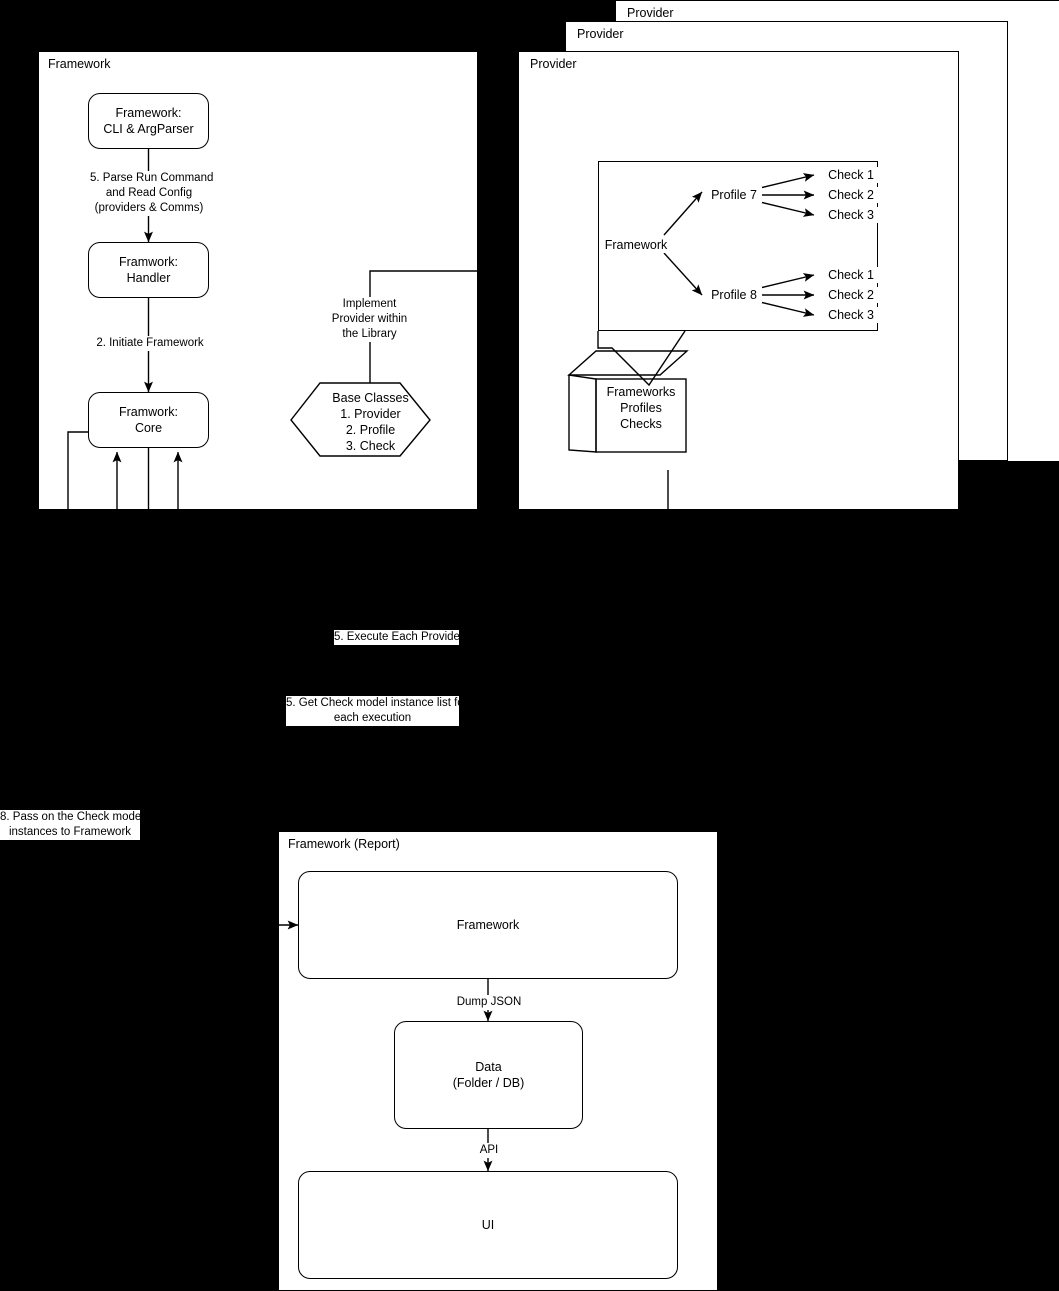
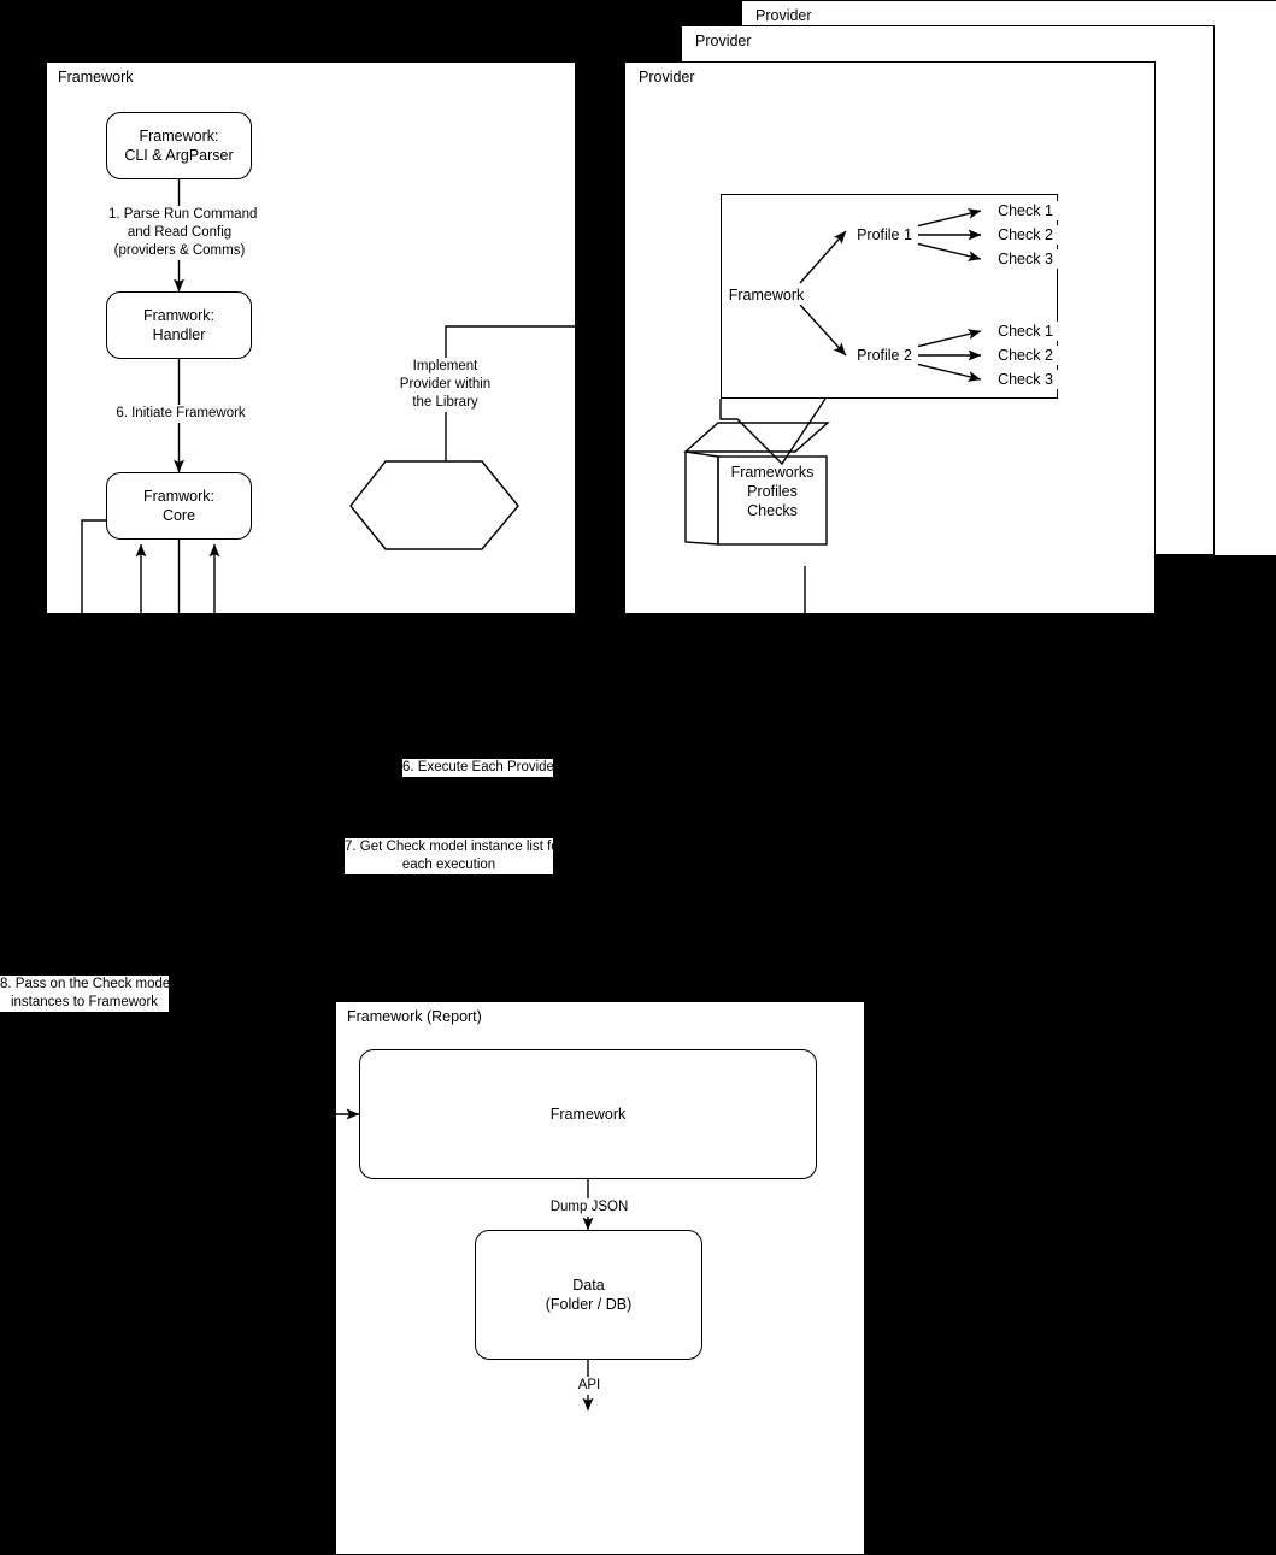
  Provider
  Provider
  Provider
  Framework
  Framework:
  CLI & ArgParser
  Framwork:
  Handler
  Framwork:
  Core
  Framework (Report)
  Framework
  Data
  (Folder / DB)
- UI
  Frameworks
  Profiles
  Checks
- Base Classes
- 1. Provider
- 2. Profile
- 3. Check
- 5. Execute Each Provider
+ 6. Execute Each Provider
- 5. Get Check model instance list for
+ 7. Get Check model instance list for
  each execution
  8. Pass on the Check model
  instances to Framework
- 5. Parse Run Command
+ 1. Parse Run Command
  and Read Config
  (providers & Comms)
- 2. Initiate Framework
+ 6. Initiate Framework
  Implement
  Provider within
  the Library
  Dump JSON
  API
  Framework
- Profile 7
+ Profile 1
- Profile 8
+ Profile 2
  Check 1
  Check 2
  Check 3
  Check 1
  Check 2
  Check 3
